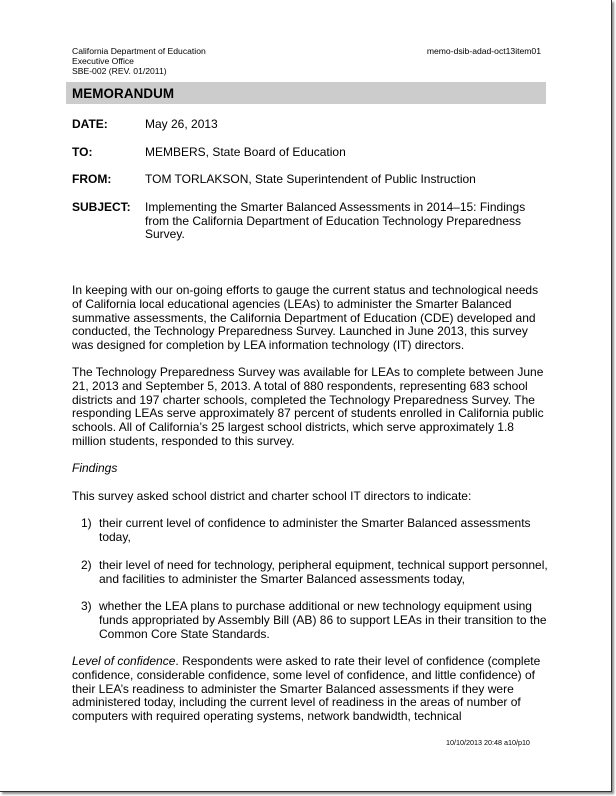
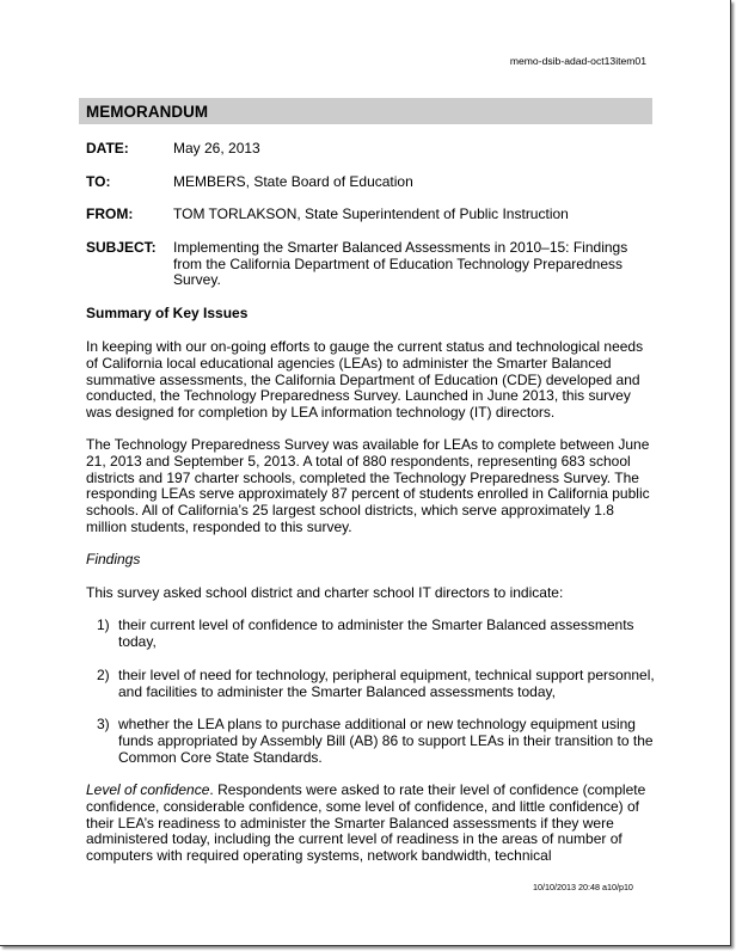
- California Department of Education
- Executive Office
- SBE-002 (REV. 01/2011)
  memo-dsib-adad-oct13item01
  MEMORANDUM
  DATE:
  May 26, 2013
  TO:
  MEMBERS, State Board of Education
  FROM:
  TOM TORLAKSON, State Superintendent of Public Instruction
  SUBJECT:
- Implementing the Smarter Balanced Assessments in 2014–15: Findings from the California Department of Education Technology Preparedness Survey.
+ Implementing the Smarter Balanced Assessments in 2010–15: Findings from the California Department of Education Technology Preparedness Survey.
+ Summary of Key Issues
  In keeping with our on-going efforts to gauge the current status and technological needs of California local educational agencies (LEAs) to administer the Smarter Balanced summative assessments, the California Department of Education (CDE) developed and conducted, the Technology Preparedness Survey. Launched in June 2013, this survey was designed for completion by LEA information technology (IT) directors.
  The Technology Preparedness Survey was available for LEAs to complete between June 21, 2013 and September 5, 2013. A total of 880 respondents, representing 683 school districts and 197 charter schools, completed the Technology Preparedness Survey. The responding LEAs serve approximately 87 percent of students enrolled in California public schools. All of California’s 25 largest school districts, which serve approximately 1.8 million students, responded to this survey.
  Findings
  This survey asked school district and charter school IT directors to indicate:
  1)
  their current level of confidence to administer the Smarter Balanced assessments today,
  2)
  their level of need for technology, peripheral equipment, technical support personnel, and facilities to administer the Smarter Balanced assessments today,
  3)
  whether the LEA plans to purchase additional or new technology equipment using funds appropriated by Assembly Bill (AB) 86 to support LEAs in their transition to the Common Core State Standards.
  Level of confidence. Respondents were asked to rate their level of confidence (complete confidence, considerable confidence, some level of confidence, and little confidence) of their LEA’s readiness to administer the Smarter Balanced assessments if they were administered today, including the current level of readiness in the areas of number of computers with required operating systems, network bandwidth, technical
  10/10/2013 20:48 a10/p10
